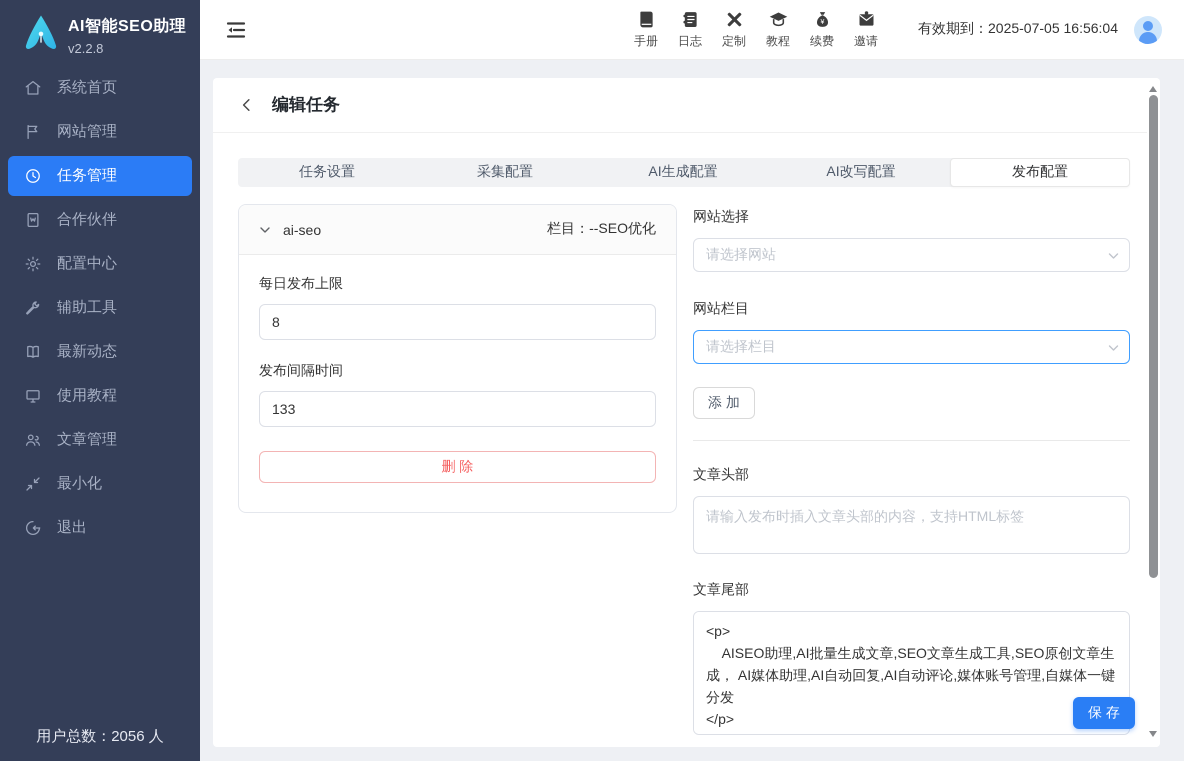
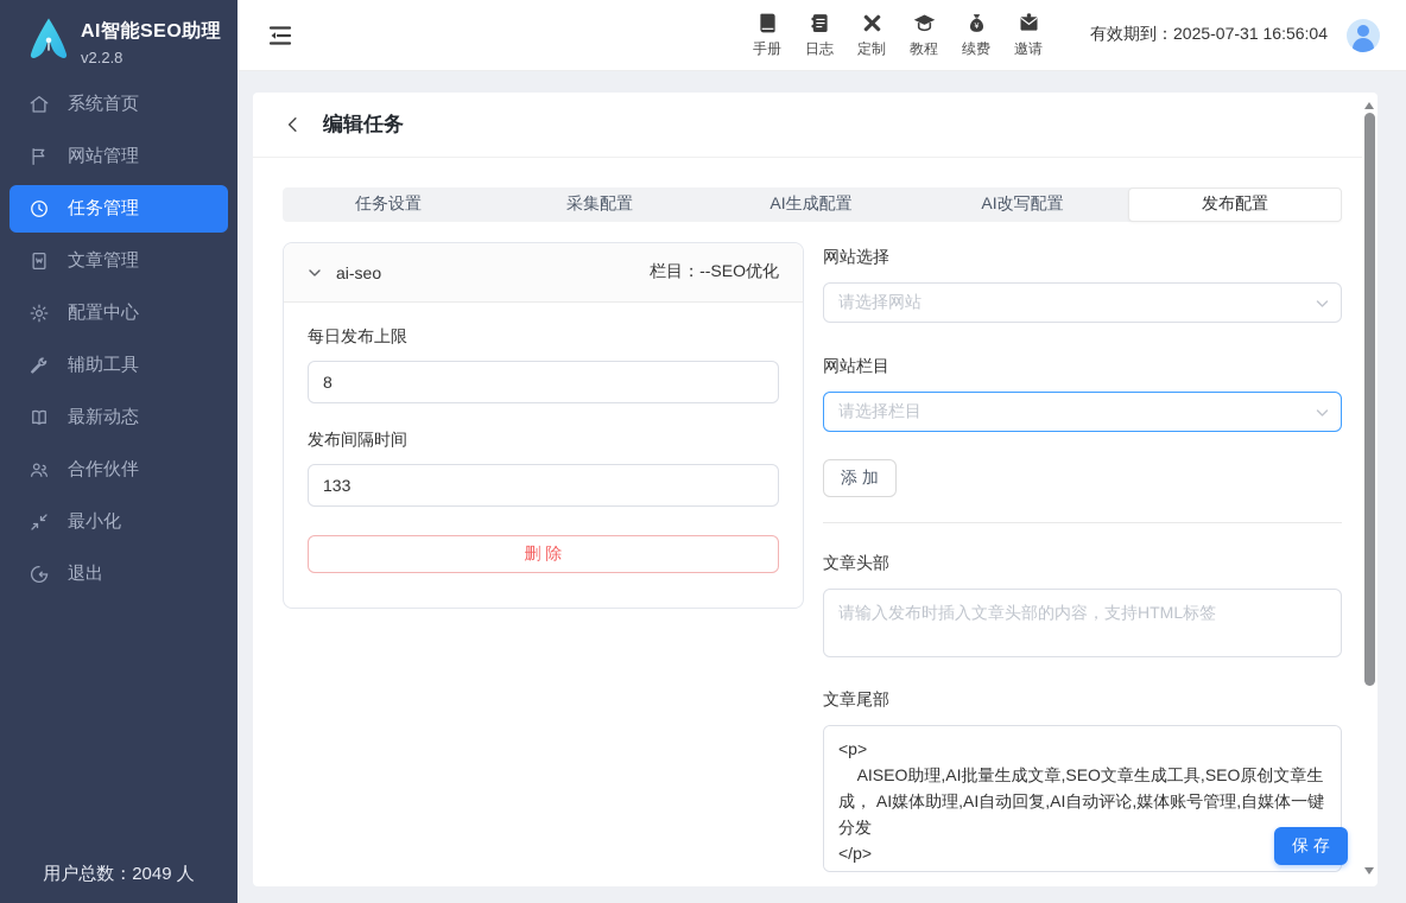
  AI智能SEO助理
  v2.2.8
  系统首页
  网站管理
  任务管理
- 合作伙伴
+ 文章管理
  配置中心
  辅助工具
  最新动态
- 使用教程
- 文章管理
+ 合作伙伴
  最小化
  退出
- 用户总数：2056 人
+ 用户总数：2049 人
  手册
  日志
  定制
  教程
  续费
  邀请
- 有效期到：2025-07-05 16:56:04
+ 有效期到：2025-07-31 16:56:04
  编辑任务
  任务设置
  采集配置
  AI生成配置
  AI改写配置
  发布配置
  ai-seo
  栏目：--SEO优化
  每日发布上限
  8
  发布间隔时间
  133 删 除
  网站选择
  请选择网站
  网站栏目
  请选择栏目
  添 加
  文章头部
  请输入发布时插入文章头部的内容，支持HTML标签
  文章尾部
  <p>
  保 存
